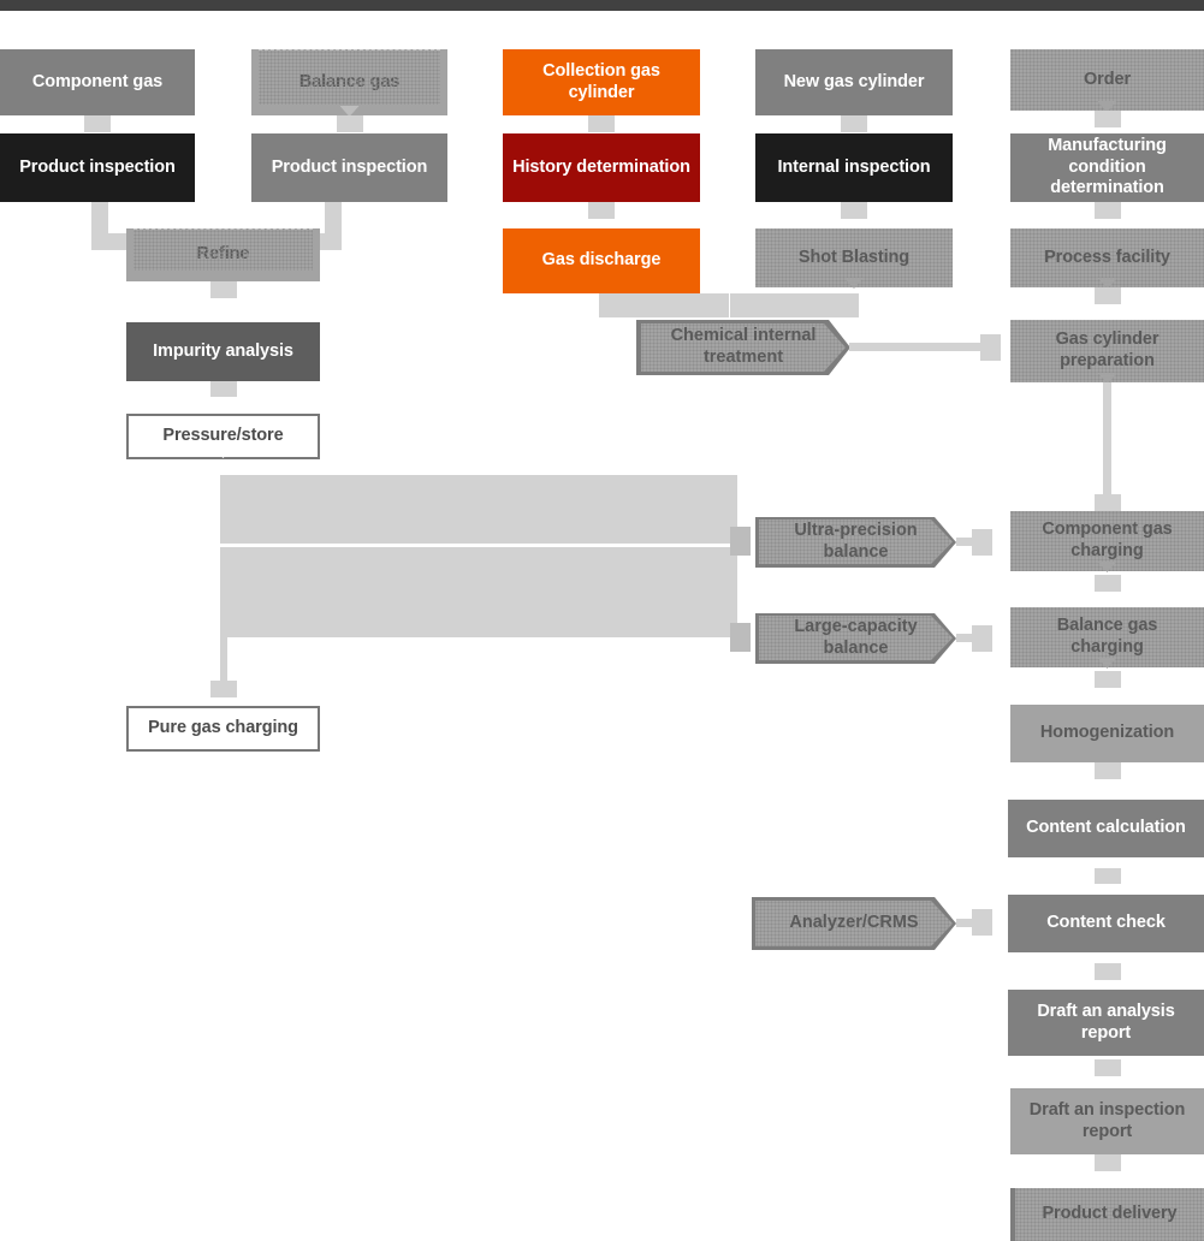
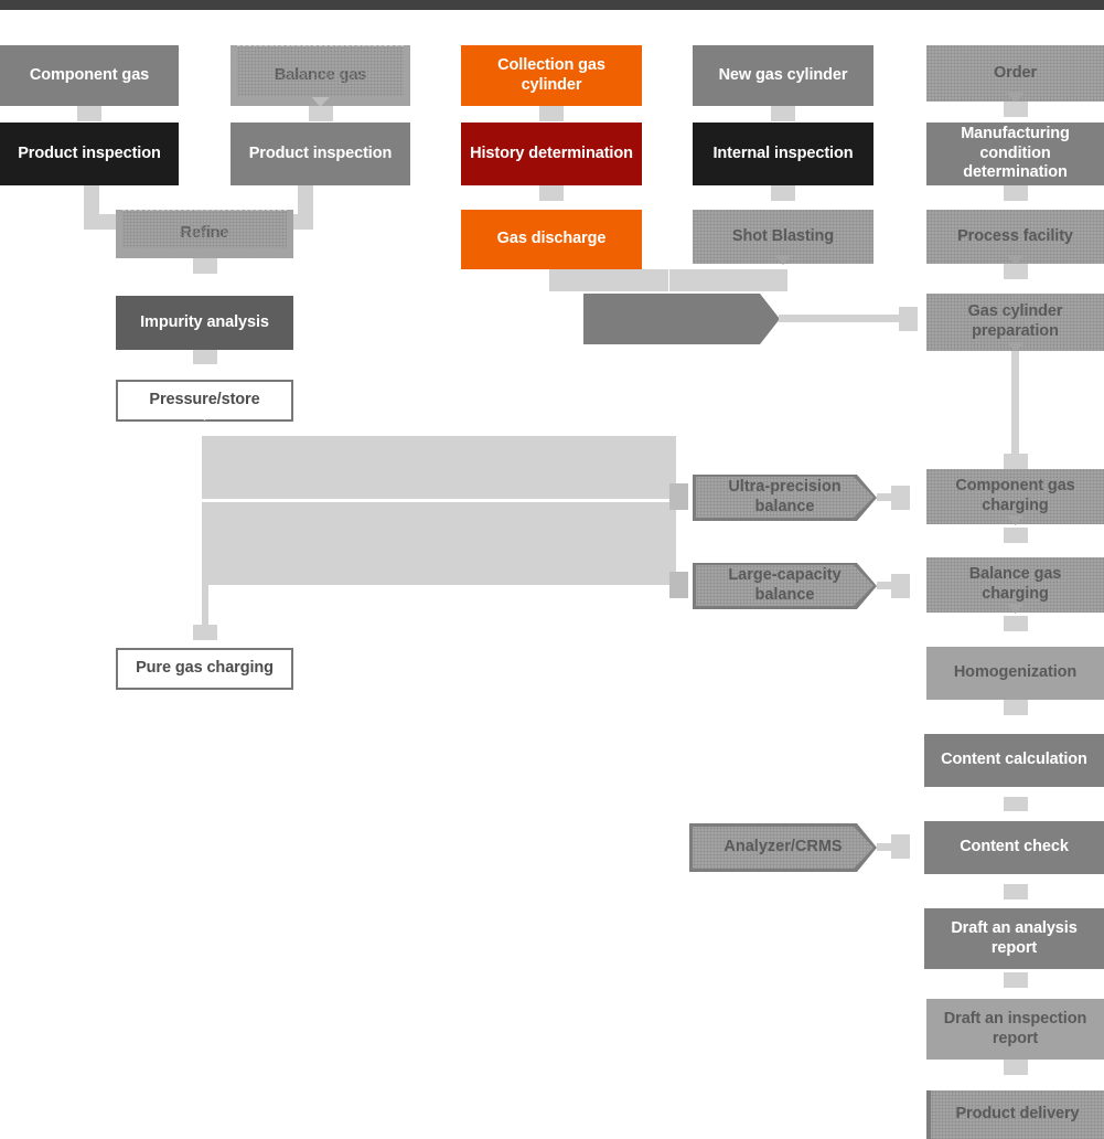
  Component gas
  Product inspection
  Product inspection
  Impurity analysis
  Pressure/store
  Pure gas charging
  Collection gas cylinder
  History determination
  Gas discharge
  New gas cylinder
  Internal inspection
  Shot Blasting
- Chemical internal
- treatment
  Order
  Manufacturing
  condition determination
  Process facility
  Gas cylinder
  preparation
  Ultra-precision
  balance
  Component gas
  charging
  Large-capacity
  balance
  Balance gas
  charging
  Homogenization
  Content calculation
  Analyzer/CRMS
  Content check
  Draft an analysis
  report
  Draft an inspection
  report
  Product delivery
